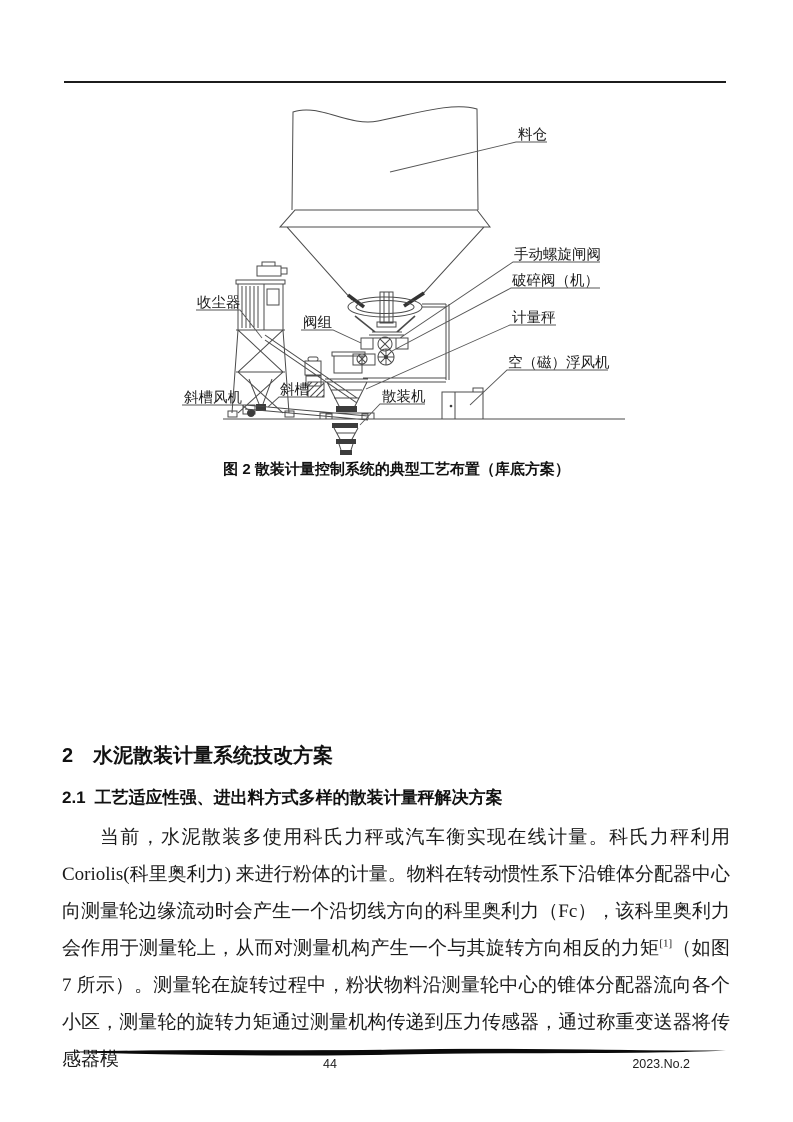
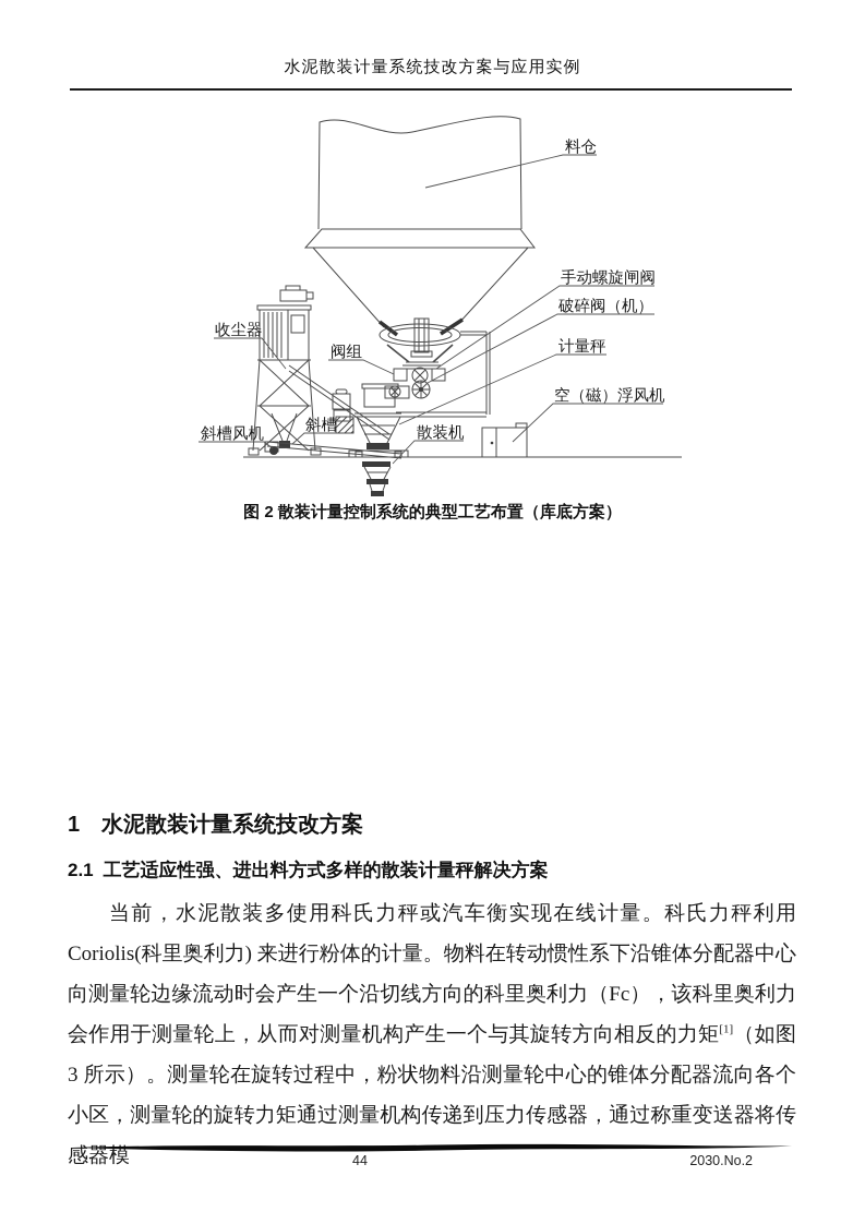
+ 水泥散装计量系统技改方案与应用实例
  料仓
  手动螺旋闸阀
  破碎阀（机）
  计量秤
  空（磁）浮风机
  收尘器
  阀组
  斜槽
  斜槽风机
  散装机
  图 2 散装计量控制系统的典型工艺布置（库底方案）
- 2 水泥散装计量系统技改方案
+ 1 水泥散装计量系统技改方案
  2.1 工艺适应性强、进出料方式多样的散装计量秤解决方案
- 当前，水泥散装多使用科氏力秤或汽车衡实现在线计量。科氏力秤利用Coriolis(科里奥利力) 来进行粉体的计量。物料在转动惯性系下沿锥体分配器中心向测量轮边缘流动时会产生一个沿切线方向的科里奥利力（Fc），该科里奥利力会作用于测量轮上，从而对测量机构产生一个与其旋转方向相反的力矩[1]（如图 7 所示）。测量轮在旋转过程中，粉状物料沿测量轮中心的锥体分配器流向各个小区，测量轮的旋转力矩通过测量机构传递到压力传感器，通过称重变送器将传感器模
+ 当前，水泥散装多使用科氏力秤或汽车衡实现在线计量。科氏力秤利用Coriolis(科里奥利力) 来进行粉体的计量。物料在转动惯性系下沿锥体分配器中心向测量轮边缘流动时会产生一个沿切线方向的科里奥利力（Fc），该科里奥利力会作用于测量轮上，从而对测量机构产生一个与其旋转方向相反的力矩[1]（如图 3 所示）。测量轮在旋转过程中，粉状物料沿测量轮中心的锥体分配器流向各个小区，测量轮的旋转力矩通过测量机构传递到压力传感器，通过称重变送器将传感器模
  44
- 2023.No.2
+ 2030.No.2
